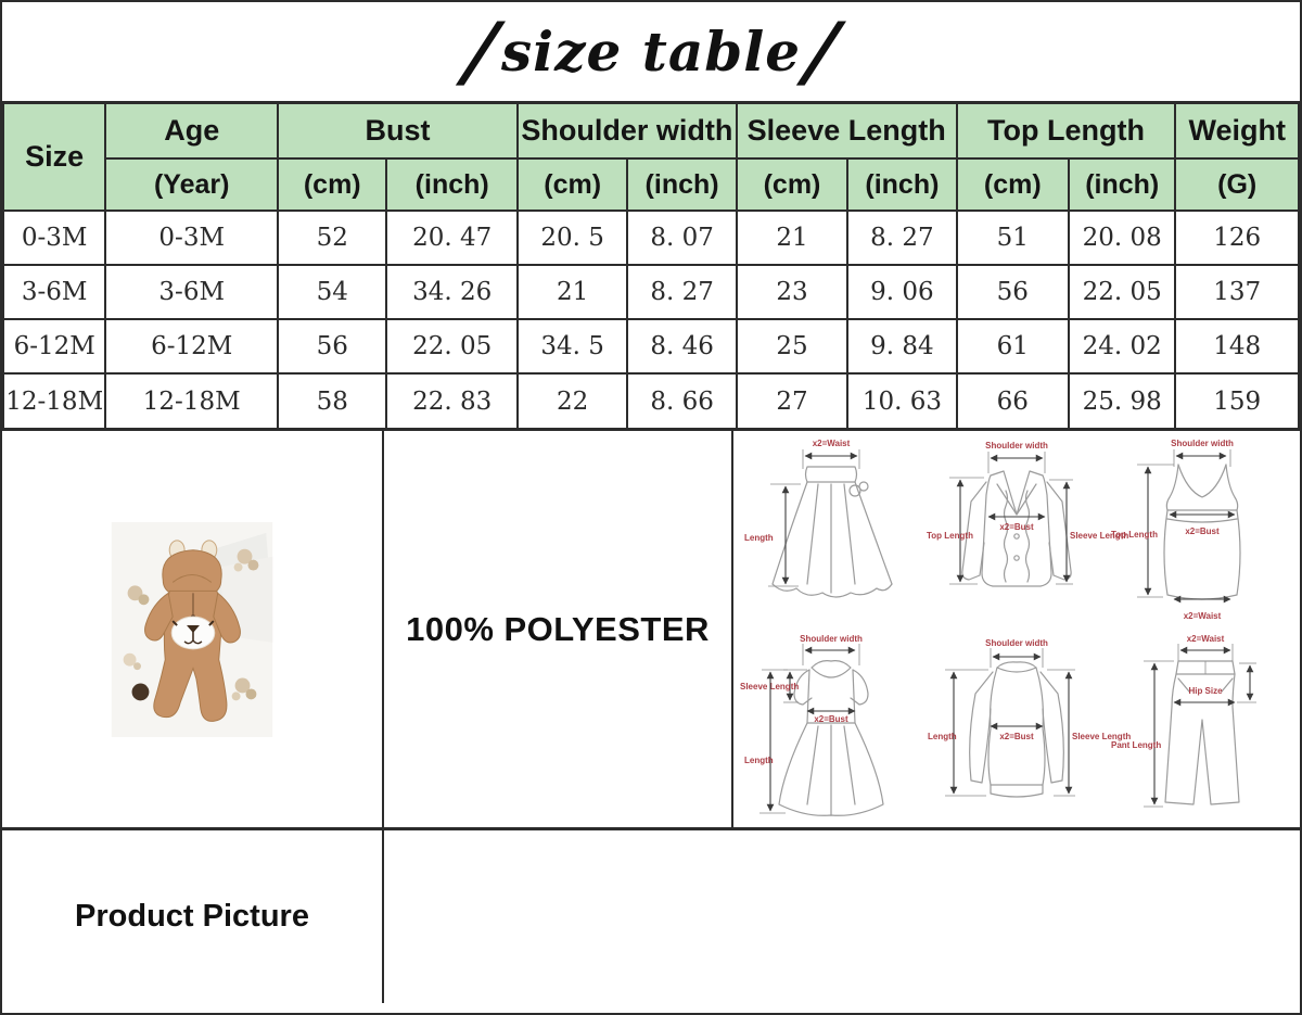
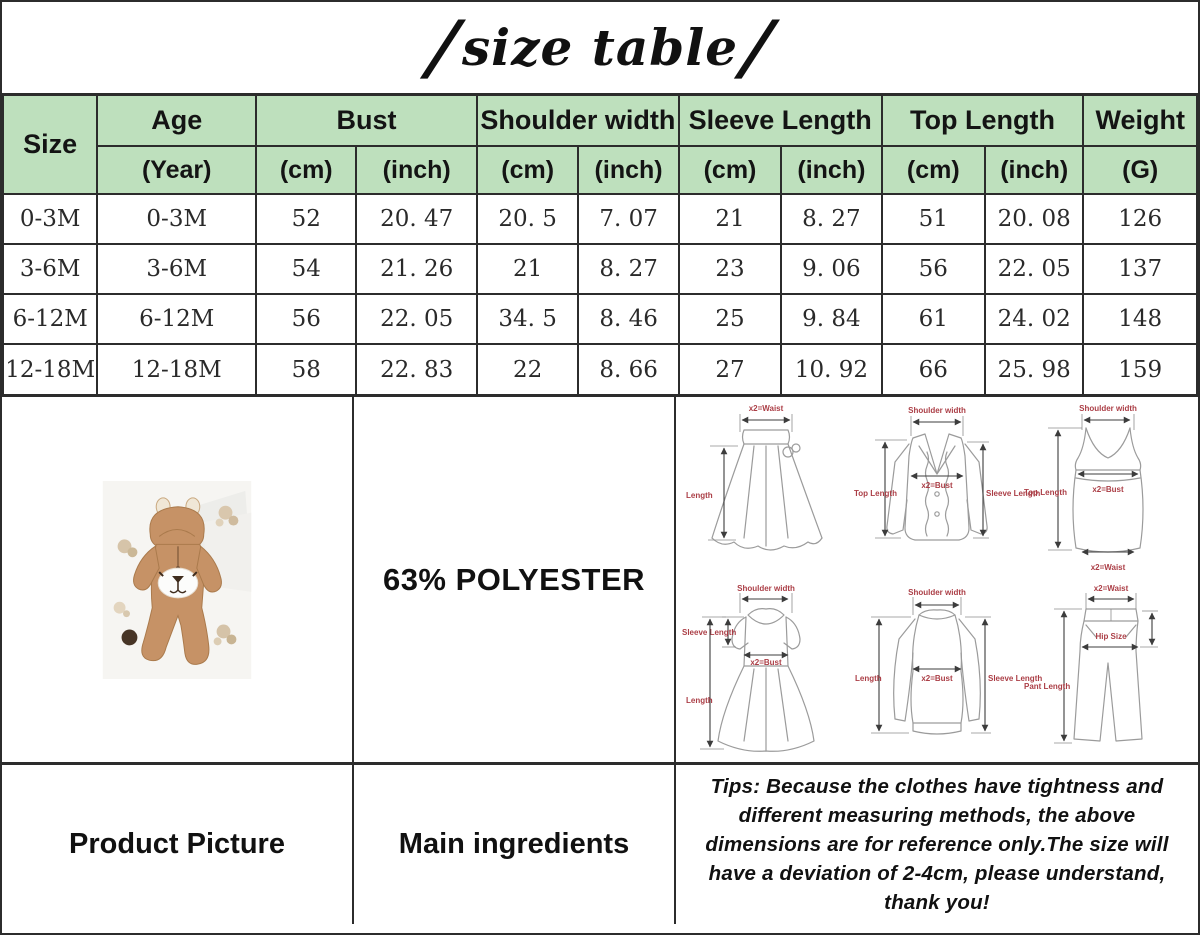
  size table
  Size	Age	Bust	Shoulder width	Sleeve Length	Top Length	Weight
  (Year)	(cm)	(inch)	(cm)	(inch)	(cm)	(inch)	(cm)	(inch)	(G)
- 0-3M	0-3M	52	20. 47	20. 5	8. 07	21	8. 27	51	20. 08	126
+ 0-3M	0-3M	52	20. 47	20. 5	7. 07	21	8. 27	51	20. 08	126
- 3-6M	3-6M	54	34. 26	21	8. 27	23	9. 06	56	22. 05	137
+ 3-6M	3-6M	54	21. 26	21	8. 27	23	9. 06	56	22. 05	137
  6-12M	6-12M	56	22. 05	34. 5	8. 46	25	9. 84	61	24. 02	148
- 12-18M	12-18M	58	22. 83	22	8. 66	27	10. 63	66	25. 98	159
+ 12-18M	12-18M	58	22. 83	22	8. 66	27	10. 92	66	25. 98	159
- 100% POLYESTER
+ 63% POLYESTER
  x2=Waist
  Length
  Shoulder width
  Top Length
  x2=Bust
  Sleeve Length
  Shoulder width
  Top Length
  x2=Bust
  x2=Waist
  Shoulder width
  Sleeve Length
  x2=Bust
  Length
  Shoulder width
  Length
  x2=Bust
  Sleeve Length
  x2=Waist
  Hip Size
  Pant Length
  Product Picture
+ Main ingredients
+ Tips: Because the clothes have tightness and different measuring methods, the above dimensions are for reference only.The size will have a deviation of 2-4cm, please understand, thank you!
